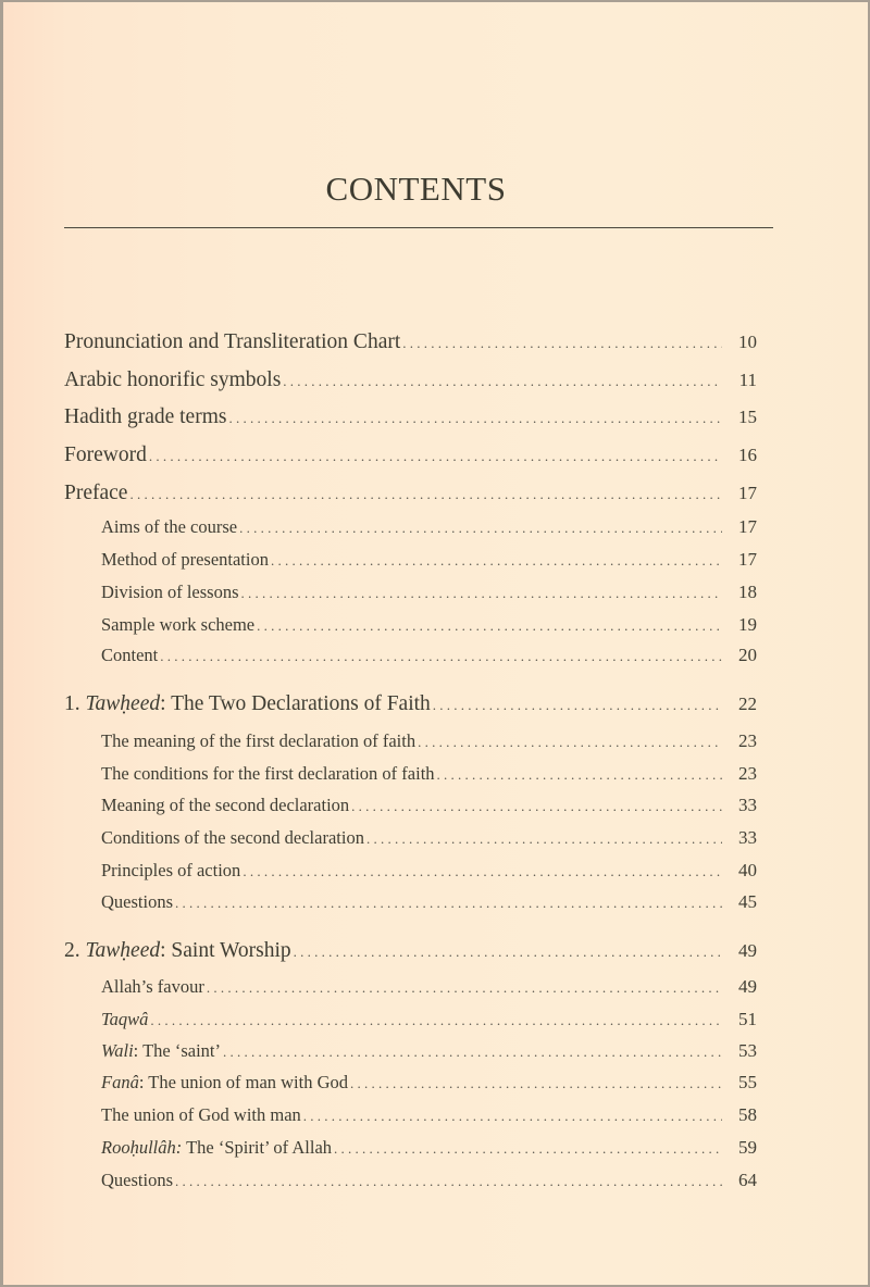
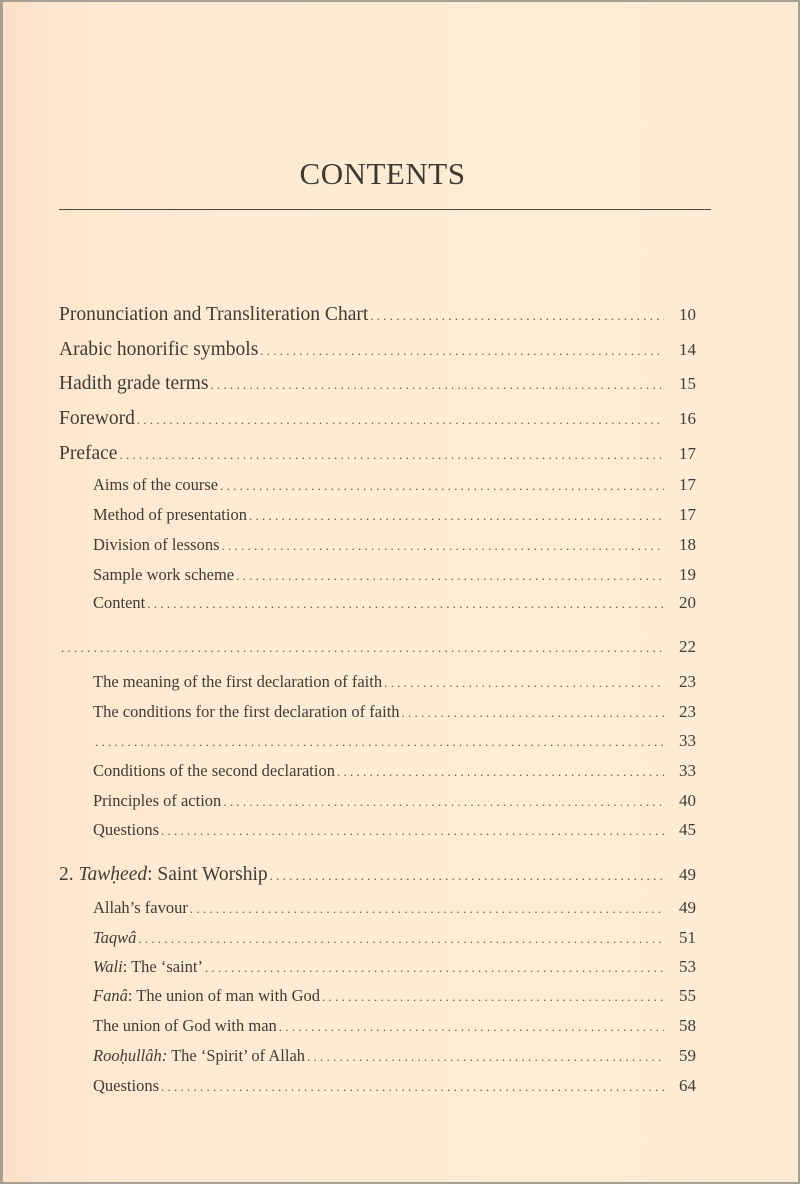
  CONTENTS
  Pronunciation and Transliteration Chart
  10
  Arabic honorific symbols
- 11
+ 14
  Hadith grade terms
  15
  Foreword
  16
  Preface
  17
  Aims of the course
  17
  Method of presentation
  17
  Division of lessons
  18
  Sample work scheme
  19
  Content
  20
- 1. Tawḥeed: The Two Declarations of Faith
  22
  The meaning of the first declaration of faith
  23
  The conditions for the first declaration of faith
  23
- Meaning of the second declaration
  33
  Conditions of the second declaration
  33
  Principles of action
  40
  Questions
  45
  2. Tawḥeed: Saint Worship
  49
  Allah’s favour
  49
  Taqwâ
  51
  Wali: The ‘saint’
  53
  Fanâ: The union of man with God
  55
  The union of God with man
  58
  Rooḥullâh: The ‘Spirit’ of Allah
  59
  Questions
  64
